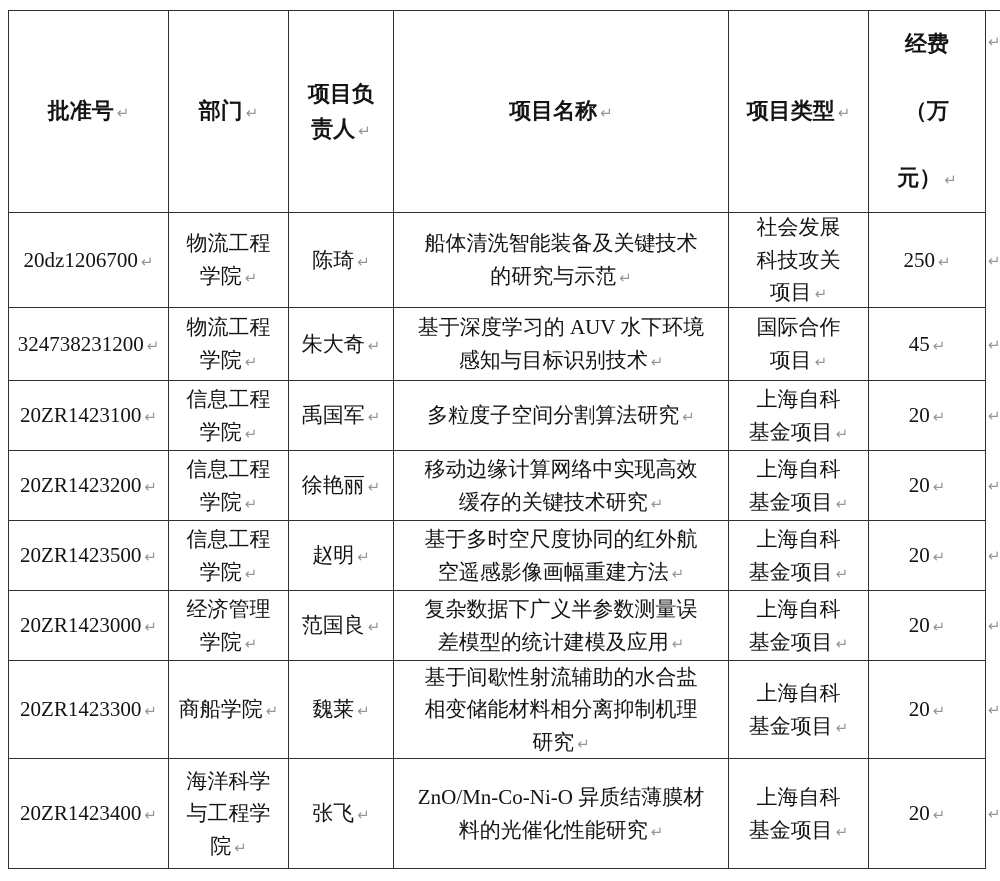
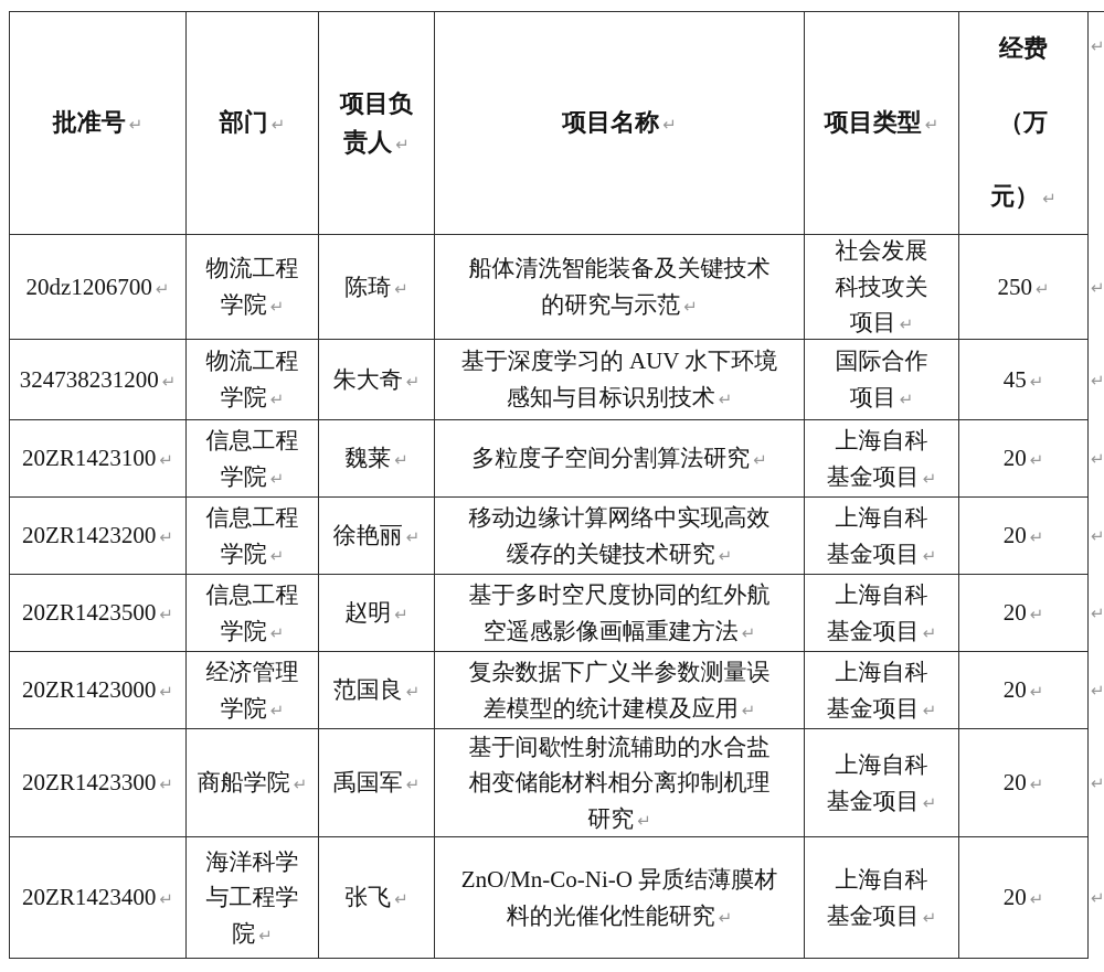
  批准号 ↵
  部门 ↵
  项目负
  责人 ↵
  项目名称 ↵
  项目类型 ↵
  经费
  （万
  元） ↵
  ↵
  20dz1206700 ↵
  物流工程
  学院 ↵
  陈琦 ↵
  船体清洗智能装备及关键技术
  的研究与示范 ↵
  社会发展
  科技攻关
  项目 ↵
  250 ↵
  ↵
  324738231200 ↵
  物流工程
  学院 ↵
  朱大奇 ↵
  基于深度学习的 AUV 水下环境
  感知与目标识别技术 ↵
  国际合作
  项目 ↵
  45 ↵
  ↵
  20ZR1423100 ↵
  信息工程
  学院 ↵
- 禹国军 ↵
+ 魏莱 ↵
  多粒度子空间分割算法研究 ↵
  上海自科
  基金项目 ↵
  20 ↵
  ↵
  20ZR1423200 ↵
  信息工程
  学院 ↵
  徐艳丽 ↵
  移动边缘计算网络中实现高效
  缓存的关键技术研究 ↵
  上海自科
  基金项目 ↵
  20 ↵
  ↵
  20ZR1423500 ↵
  信息工程
  学院 ↵
  赵明 ↵
  基于多时空尺度协同的红外航
  空遥感影像画幅重建方法 ↵
  上海自科
  基金项目 ↵
  20 ↵
  ↵
  20ZR1423000 ↵
  经济管理
  学院 ↵
  范国良 ↵
  复杂数据下广义半参数测量误
  差模型的统计建模及应用 ↵
  上海自科
  基金项目 ↵
  20 ↵
  ↵
  20ZR1423300 ↵
  商船学院 ↵
- 魏莱 ↵
+ 禹国军 ↵
  基于间歇性射流辅助的水合盐
  相变储能材料相分离抑制机理
  研究 ↵
  上海自科
  基金项目 ↵
  20 ↵
  ↵
  20ZR1423400 ↵
  海洋科学
  与工程学
  院 ↵
  张飞 ↵
  ZnO/Mn-Co-Ni-O 异质结薄膜材
  料的光催化性能研究 ↵
  上海自科
  基金项目 ↵
  20 ↵
  ↵
